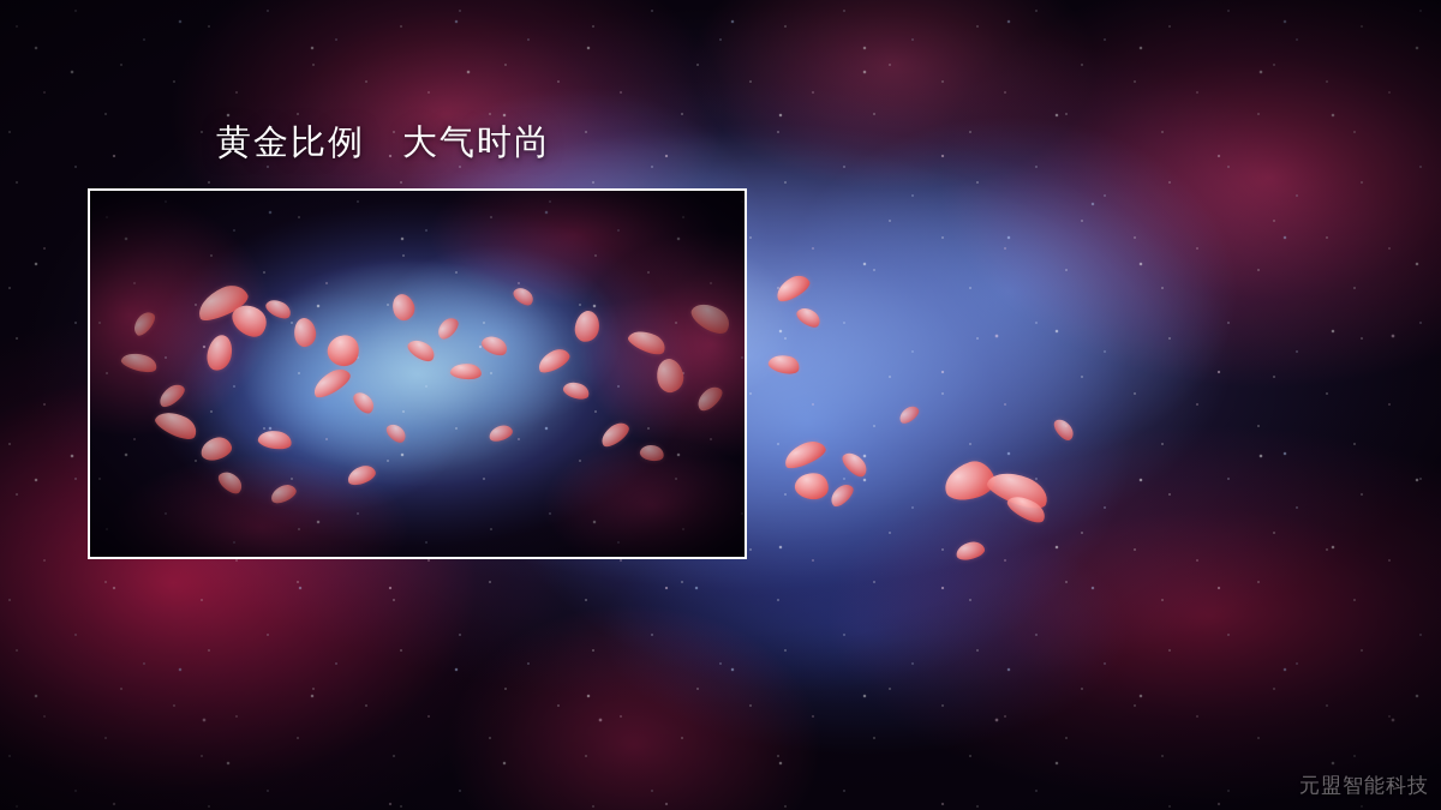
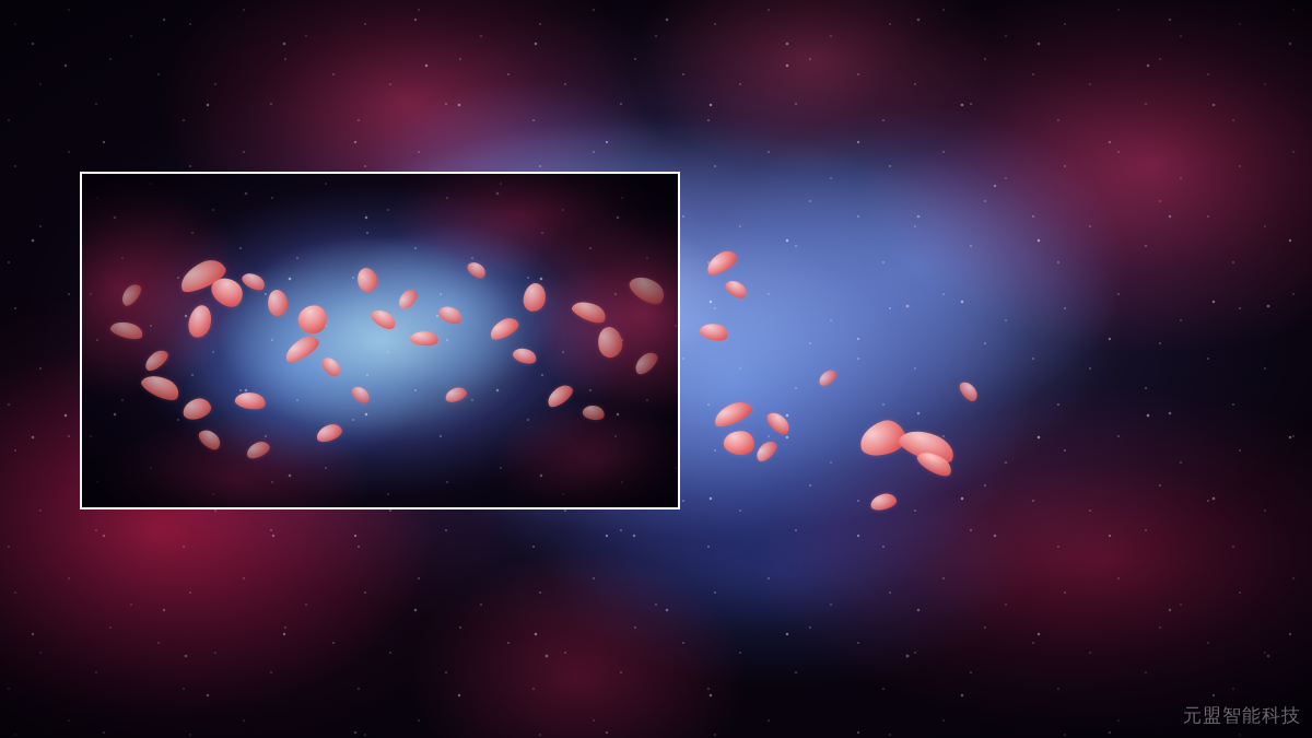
- 黄金比例 大气时尚
  元盟智能科技
